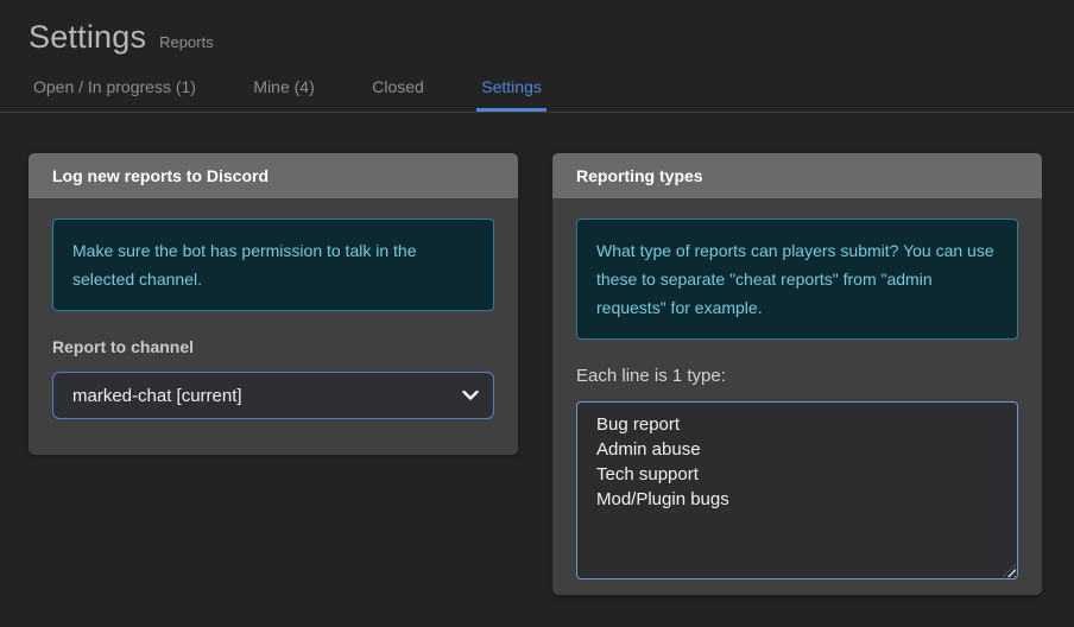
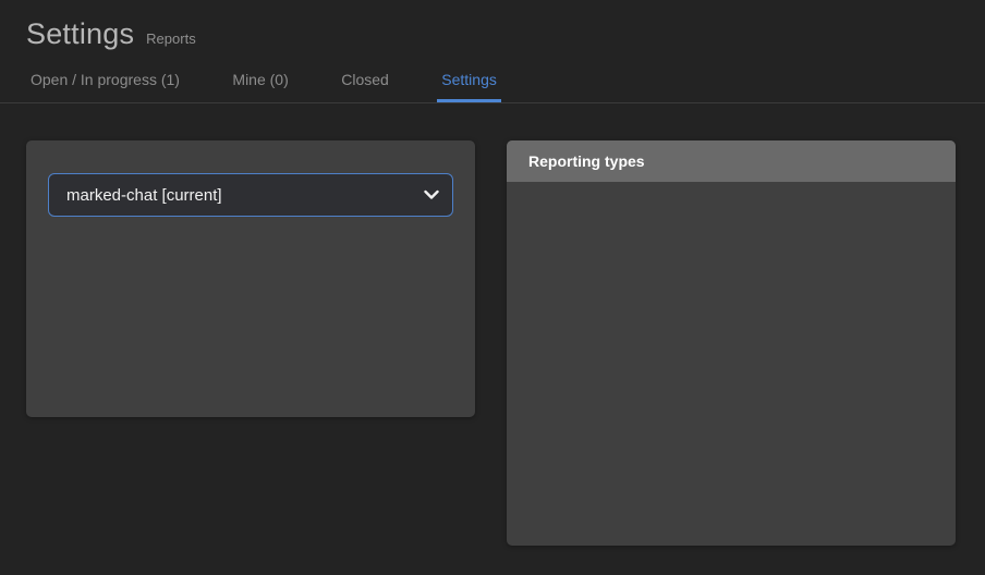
  Settings
  Reports
- Open / In progress (1) Mine (4) Closed Settings
+ Open / In progress (1) Mine (0) Closed Settings
- Log new reports to Discord
- Make sure the bot has permission to talk in the selected channel.
- Report to channel
  marked-chat [current]
  Reporting types
- What type of reports can players submit? You can use these to separate "cheat reports" from "admin requests" for example.
- Each line is 1 type:
- Bug report
- Admin abuse
- Tech support
- Mod/Plugin bugs
